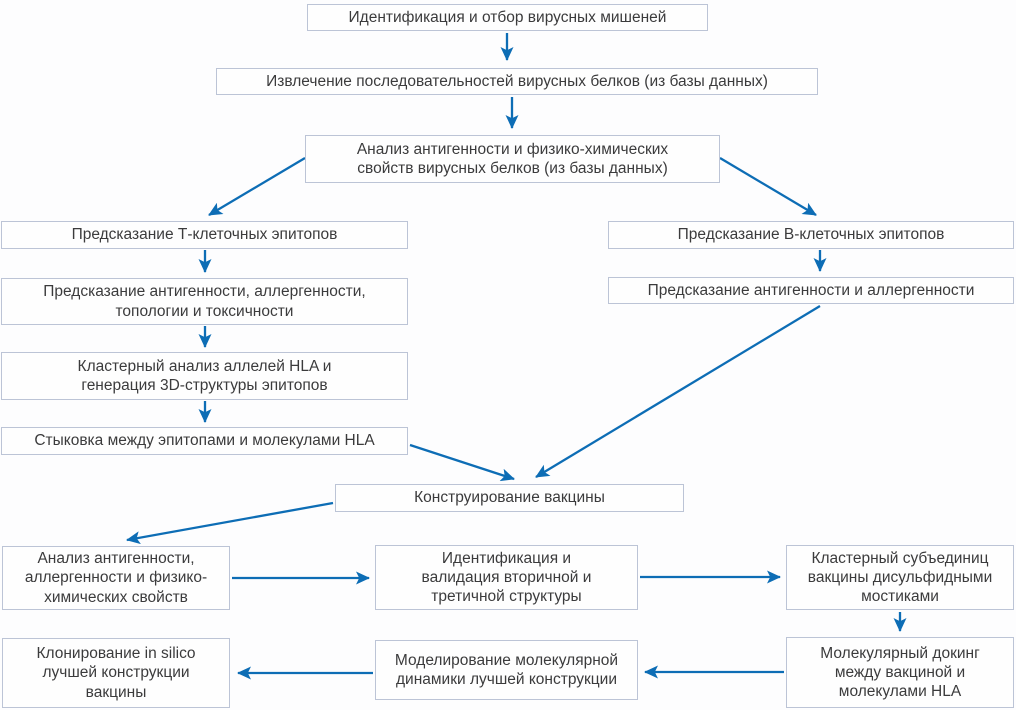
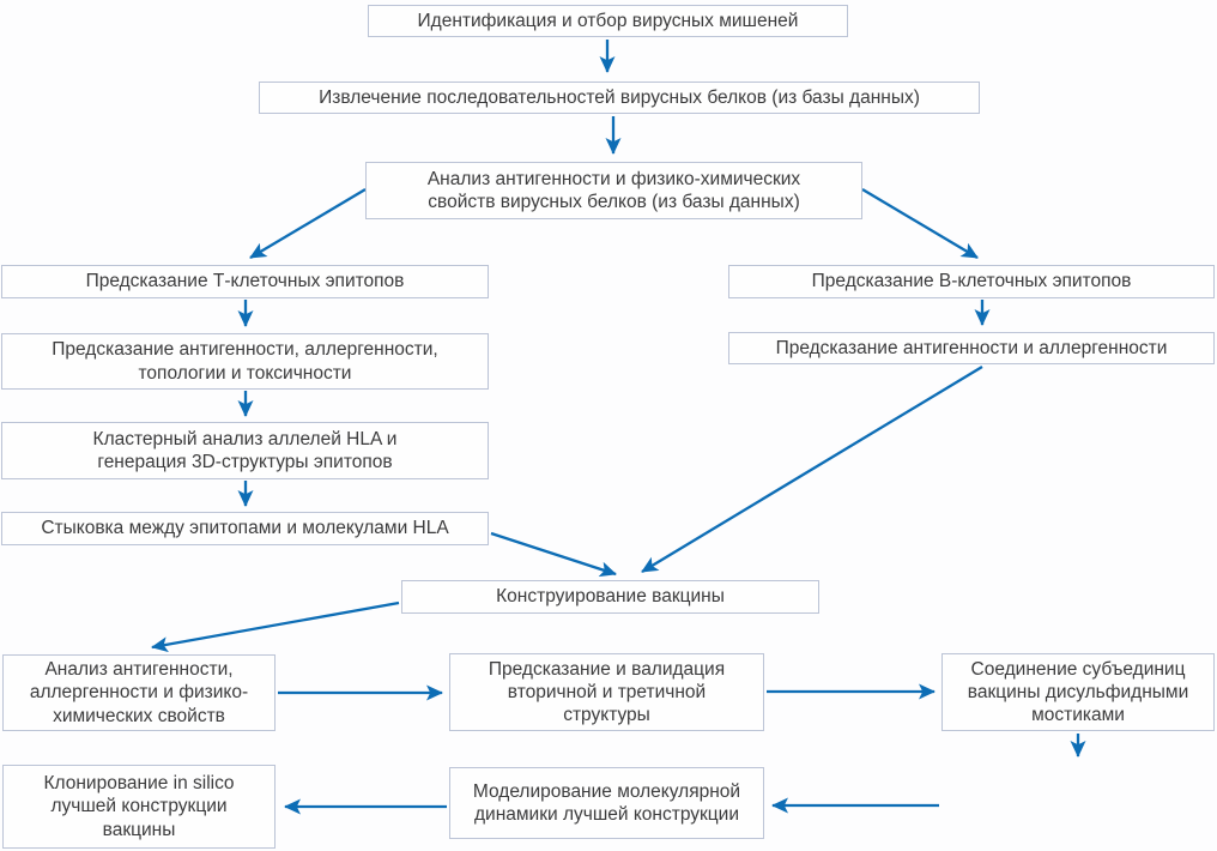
  Идентификация и отбор вирусных мишеней
  Извлечение последовательностей вирусных белков (из базы данных)
  Анализ антигенности и физико-химических свойств вирусных белков (из базы данных)
  Предсказание Т-клеточных эпитопов
  Предсказание В-клеточных эпитопов
  Предсказание антигенности, аллергенности, топологии и токсичности
  Предсказание антигенности и аллергенности
  Кластерный анализ аллелей HLA и генерация 3D-структуры эпитопов
  Стыковка между эпитопами и молекулами HLA
  Конструирование вакцины
  Анализ антигенности, аллергенности и физико-химических свойств
- Идентификация и валидация вторичной и третичной структуры
+ Предсказание и валидация вторичной и третичной структуры
- Кластерный субъединиц вакцины дисульфидными мостиками
+ Соединение субъединиц вакцины дисульфидными мостиками
  Клонирование in silico лучшей конструкции вакцины
  Моделирование молекулярной динамики лучшей конструкции
- Молекулярный докинг между вакциной и молекулами HLA
